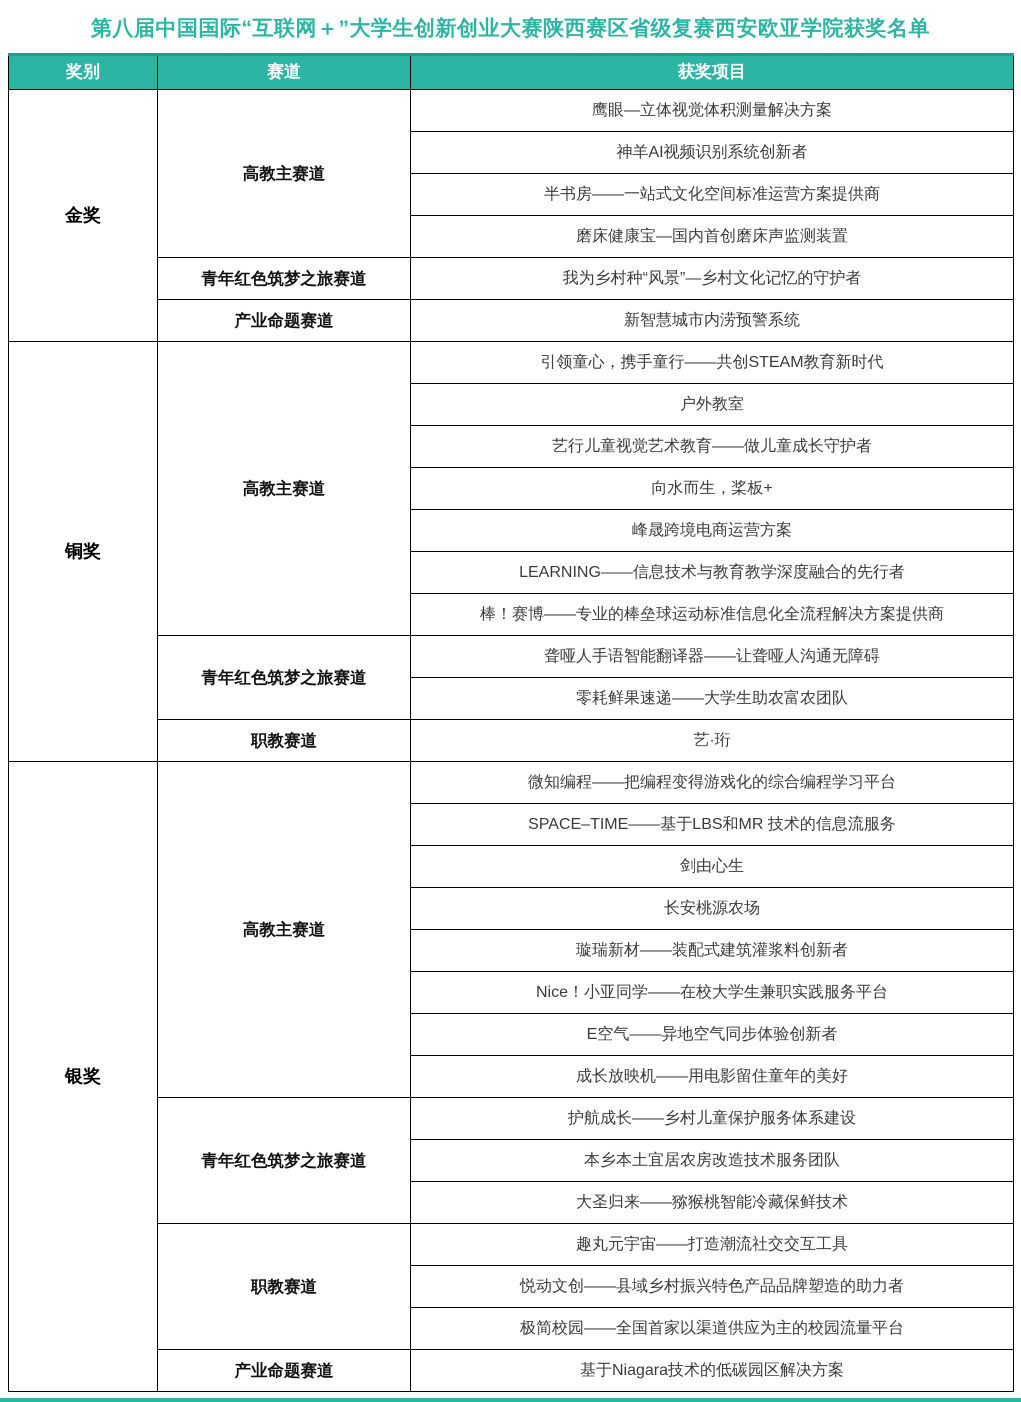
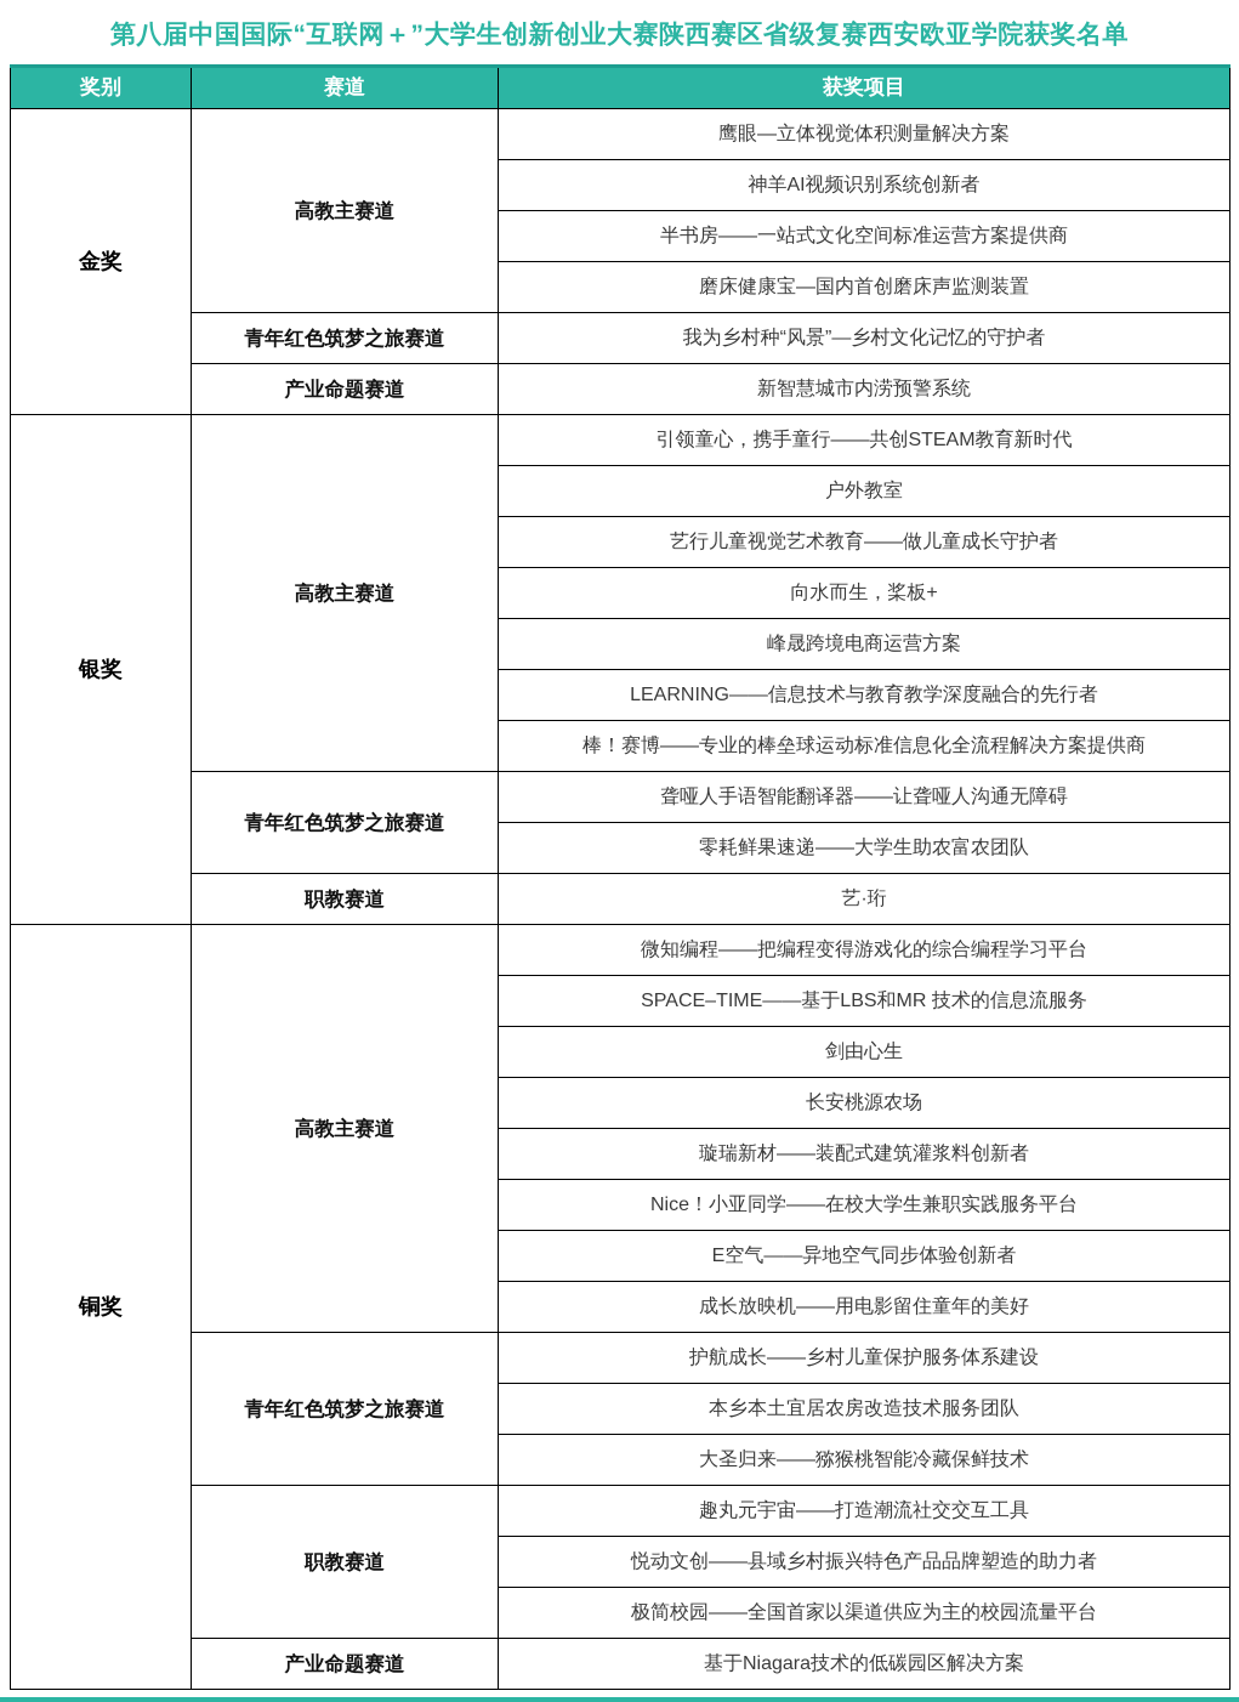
  第八届中国国际“互联网＋”大学生创新创业大赛陕西赛区省级复赛西安欧亚学院获奖名单
  奖别	赛道	获奖项目
  金奖	高教主赛道	鹰眼—立体视觉体积测量解决方案
  神羊AI视频识别系统创新者
  半书房——一站式文化空间标准运营方案提供商
  磨床健康宝—国内首创磨床声监测装置
  青年红色筑梦之旅赛道	我为乡村种“风景”—乡村文化记忆的守护者
  产业命题赛道	新智慧城市内涝预警系统
- 铜奖	高教主赛道	引领童心，携手童行——共创STEAM教育新时代
+ 银奖	高教主赛道	引领童心，携手童行——共创STEAM教育新时代
  户外教室
  艺行儿童视觉艺术教育——做儿童成长守护者
  向水而生，桨板+
  峰晟跨境电商运营方案
  LEARNING——信息技术与教育教学深度融合的先行者
  棒！赛博——专业的棒垒球运动标准信息化全流程解决方案提供商
  青年红色筑梦之旅赛道	聋哑人手语智能翻译器——让聋哑人沟通无障碍
  零耗鲜果速递——大学生助农富农团队
  职教赛道	艺·珩
- 银奖	高教主赛道	微知编程——把编程变得游戏化的综合编程学习平台
+ 铜奖	高教主赛道	微知编程——把编程变得游戏化的综合编程学习平台
  SPACE–TIME——基于LBS和MR 技术的信息流服务
  剑由心生
  长安桃源农场
  璇瑞新材——装配式建筑灌浆料创新者
  Nice！小亚同学——在校大学生兼职实践服务平台
  E空气——异地空气同步体验创新者
  成长放映机——用电影留住童年的美好
  青年红色筑梦之旅赛道	护航成长——乡村儿童保护服务体系建设
  本乡本土宜居农房改造技术服务团队
  大圣归来——猕猴桃智能冷藏保鲜技术
  职教赛道	趣丸元宇宙——打造潮流社交交互工具
  悦动文创——县域乡村振兴特色产品品牌塑造的助力者
  极简校园——全国首家以渠道供应为主的校园流量平台
  产业命题赛道	基于Niagara技术的低碳园区解决方案
